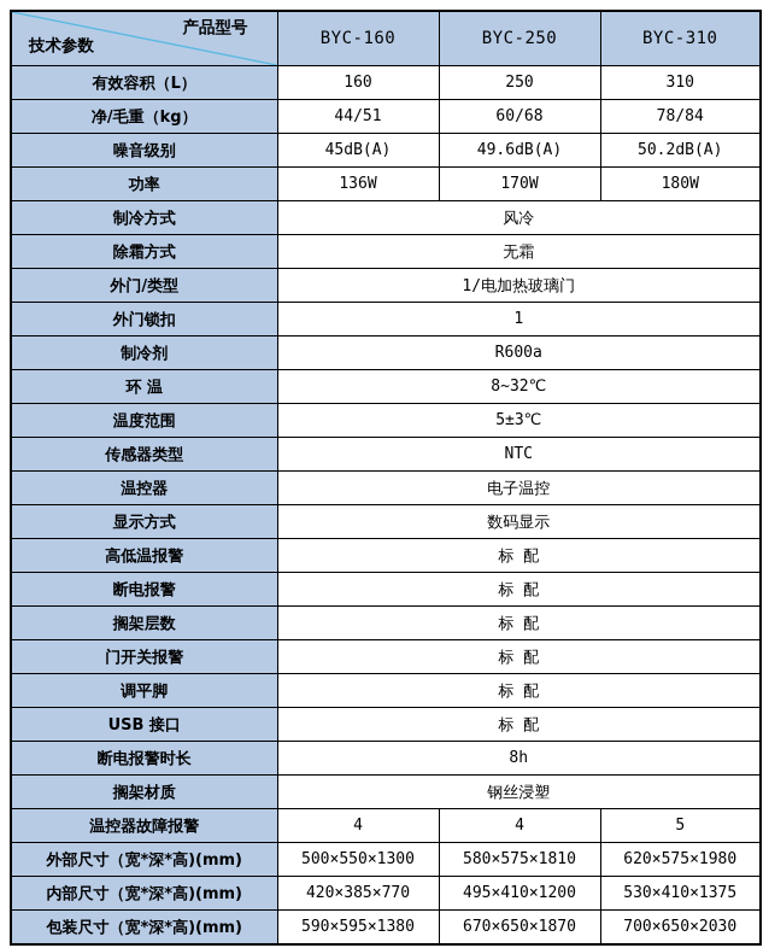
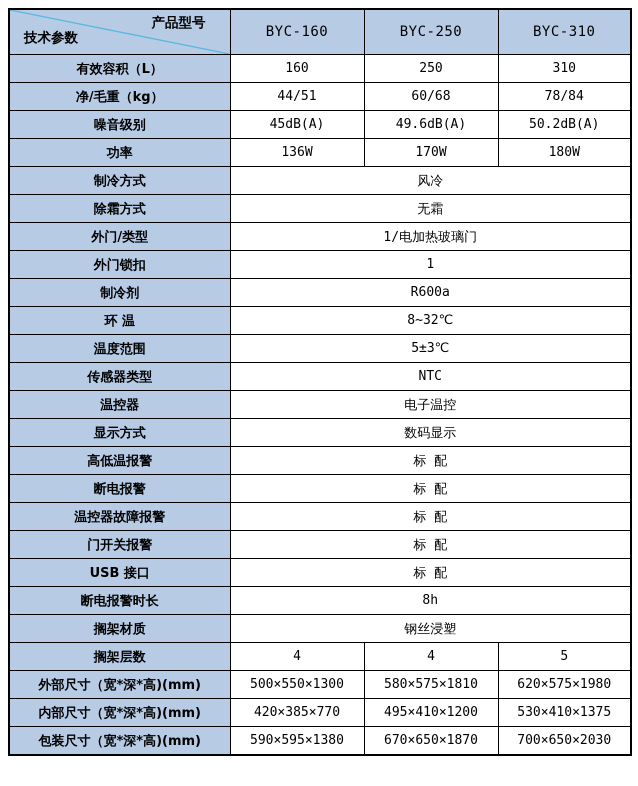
  产品型号 技术参数	BYC-160	BYC-250	BYC-310
  有效容积（L）	160	250	310
  净/毛重（kg）	44/51	60/68	78/84
  噪音级别	45dB(A)	49.6dB(A)	50.2dB(A)
  功率	136W	170W	180W
  制冷方式	风冷
  除霜方式	无霜
  外门/类型	1/电加热玻璃门
  外门锁扣	1
  制冷剂	R600a
  环 温	8~32℃
  温度范围	5±3℃
  传感器类型	NTC
  温控器	电子温控
  显示方式	数码显示
  高低温报警	标 配
  断电报警	标 配
- 搁架层数	标 配
+ 温控器故障报警	标 配
  门开关报警	标 配
- 调平脚	标 配
  USB 接口	标 配
  断电报警时长	8h
  搁架材质	钢丝浸塑
- 温控器故障报警	4	4	5
+ 搁架层数	4	4	5
  外部尺寸（宽*深*高)(mm)	500×550×1300	580×575×1810	620×575×1980
  内部尺寸（宽*深*高)(mm)	420×385×770	495×410×1200	530×410×1375
  包装尺寸（宽*深*高)(mm)	590×595×1380	670×650×1870	700×650×2030
